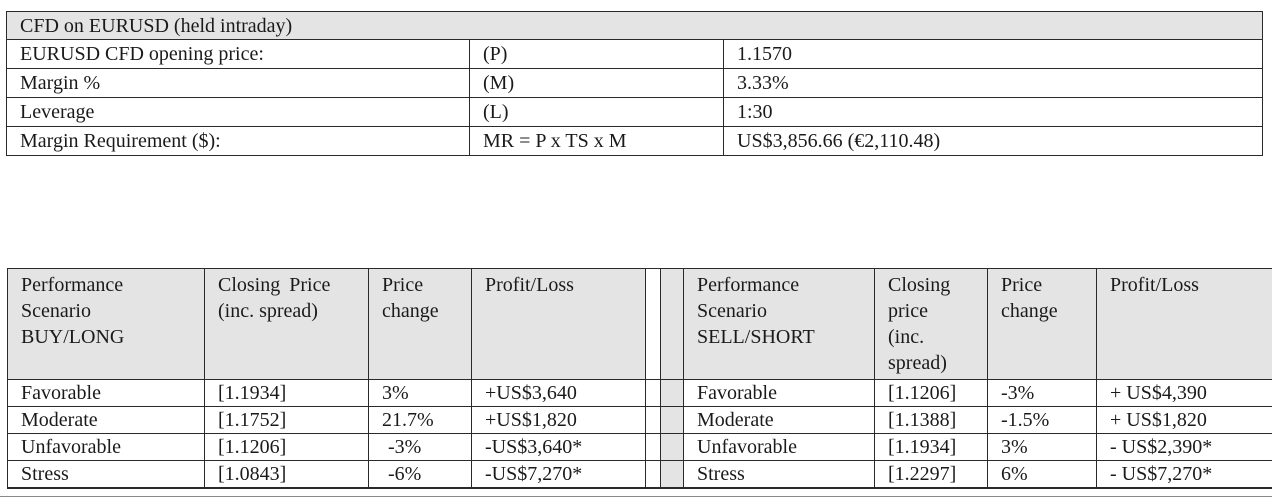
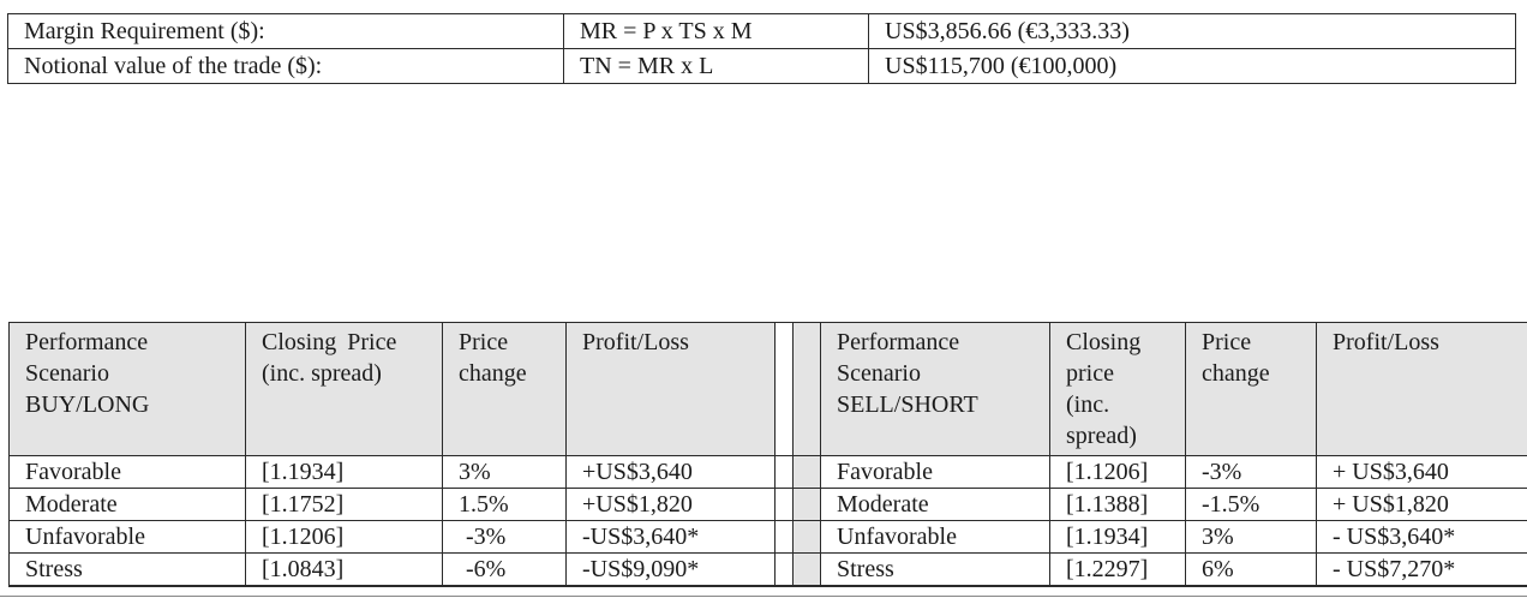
- CFD on EURUSD (held intraday)
- EURUSD CFD opening price:	(P)	1.1570
- Margin %	(M)	3.33%
- Leverage	(L)	1:30
- Margin Requirement ($):	MR = P x TS x M	US$3,856.66 (€2,110.48)
+ Margin Requirement ($):	MR = P x TS x M	US$3,856.66 (€3,333.33)
+ Notional value of the trade ($):	TN = MR x L	US$115,700 (€100,000)
  Performance Scenario BUY/LONG	Closing Price (inc. spread)	Price change	Profit/Loss			Performance Scenario SELL/SHORT	Closing price (inc. spread)	Price change	Profit/Loss
- Favorable	[1.1934]	3%	+US$3,640			Favorable	[1.1206]	-3%	+ US$4,390
+ Favorable	[1.1934]	3%	+US$3,640			Favorable	[1.1206]	-3%	+ US$3,640
- Moderate	[1.1752]	21.7%	+US$1,820			Moderate	[1.1388]	-1.5%	+ US$1,820
+ Moderate	[1.1752]	1.5%	+US$1,820			Moderate	[1.1388]	-1.5%	+ US$1,820
- Unfavorable	[1.1206]	-3%	-US$3,640*			Unfavorable	[1.1934]	3%	- US$2,390*
+ Unfavorable	[1.1206]	-3%	-US$3,640*			Unfavorable	[1.1934]	3%	- US$3,640*
- Stress	[1.0843]	-6%	-US$7,270*			Stress	[1.2297]	6%	- US$7,270*
+ Stress	[1.0843]	-6%	-US$9,090*			Stress	[1.2297]	6%	- US$7,270*
